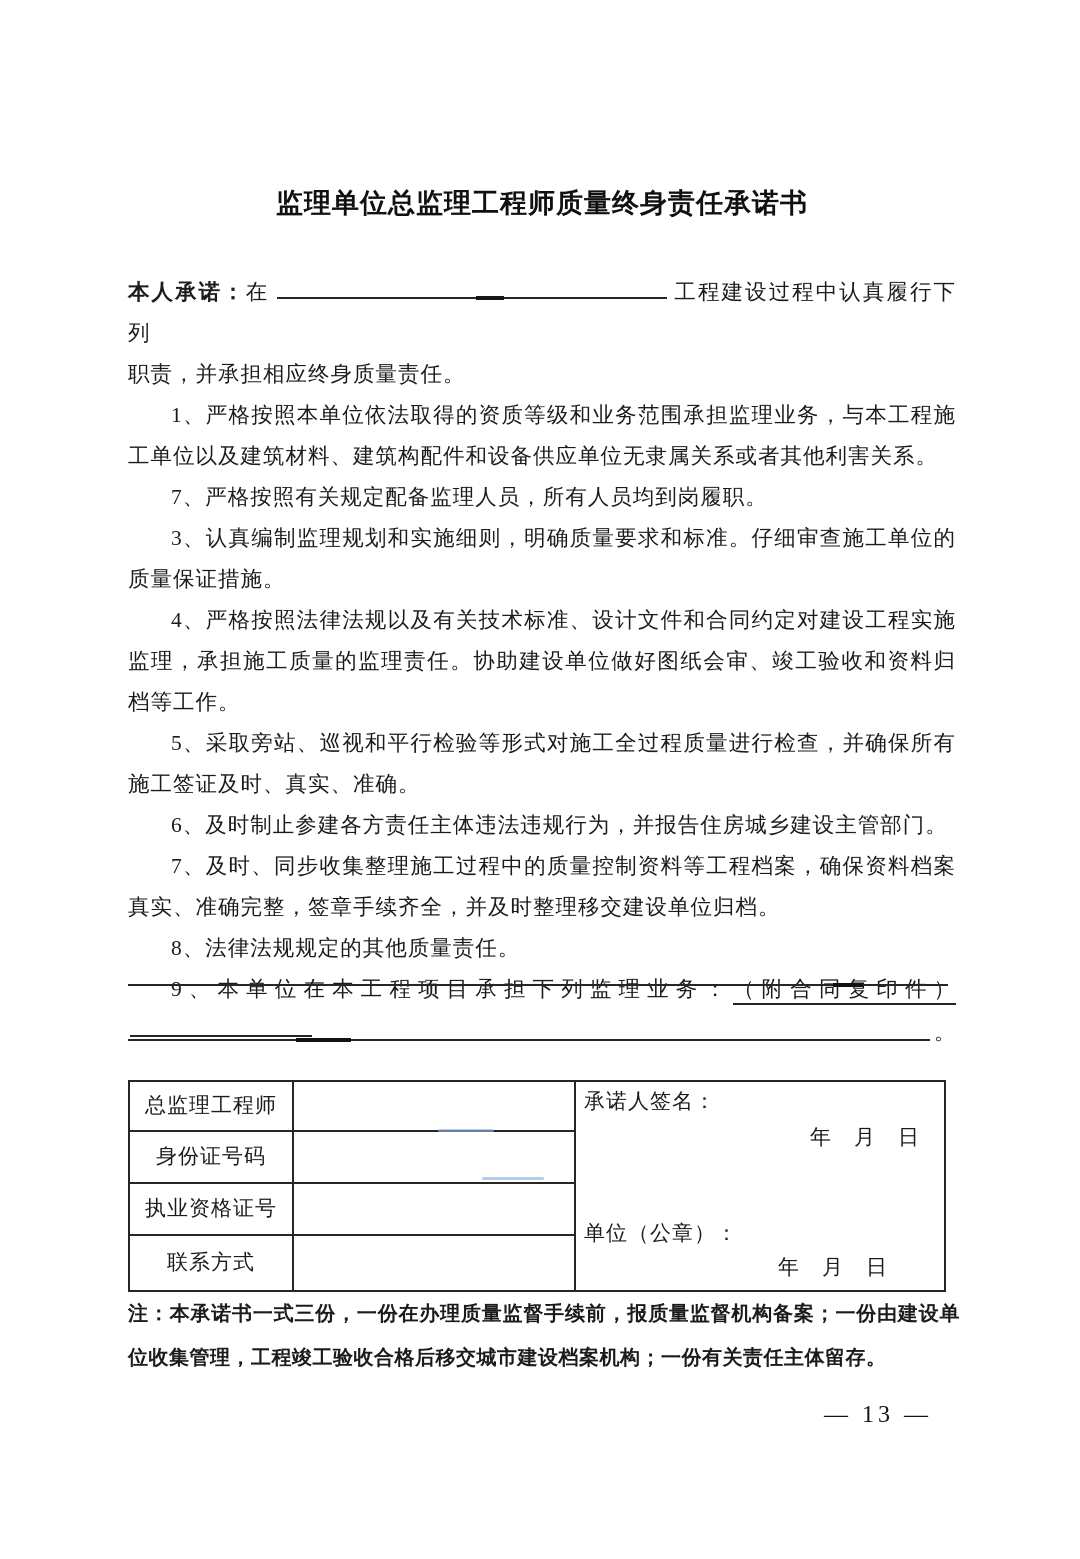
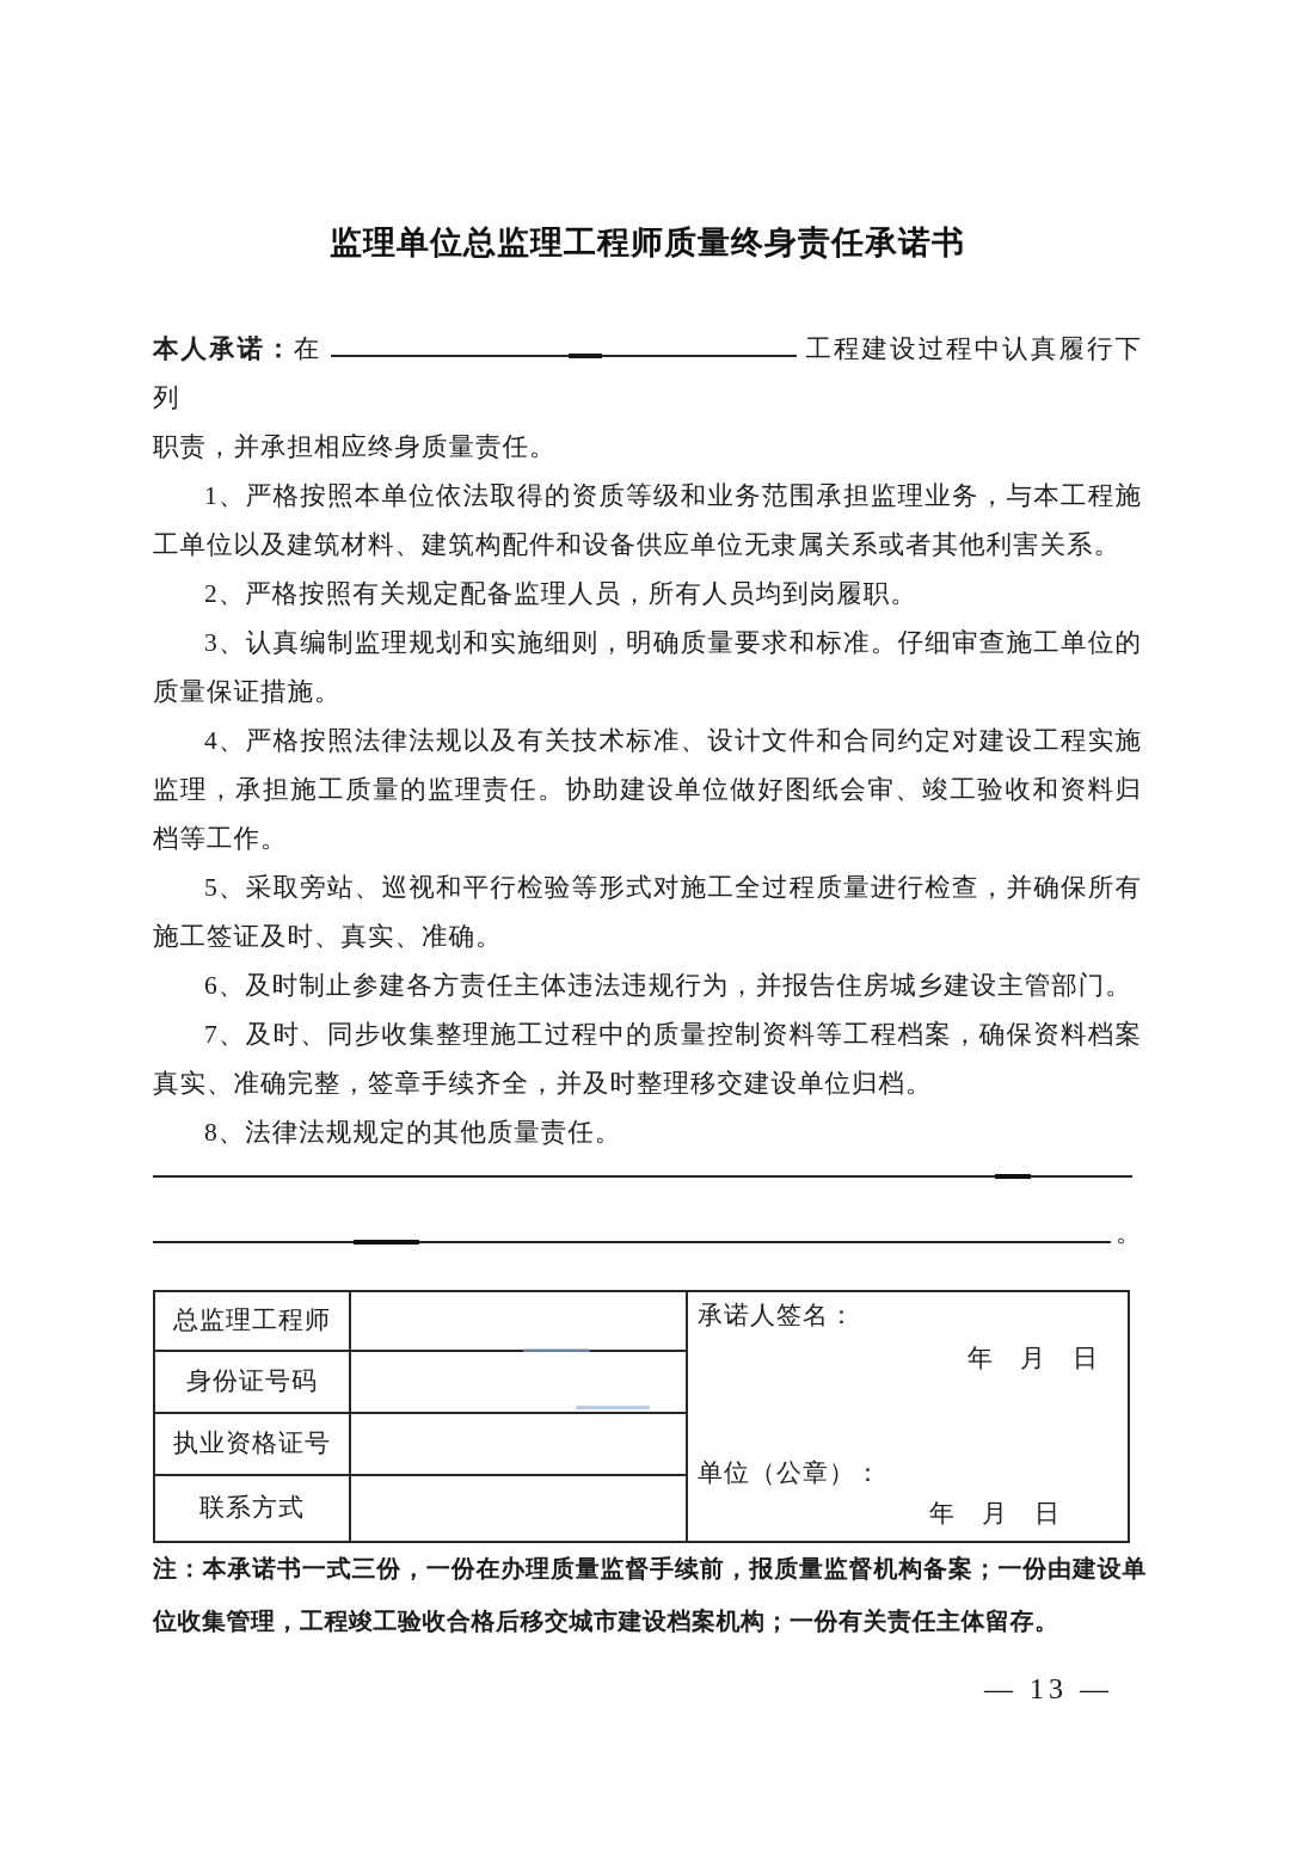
  监理单位总监理工程师质量终身责任承诺书
  本人承诺：在 工程建设过程中认真履行下列
  职责，并承担相应终身质量责任。
  1、严格按照本单位依法取得的资质等级和业务范围承担监理业务，与本工程施工单位以及建筑材料、建筑构配件和设备供应单位无隶属关系或者其他利害关系。
- 7、严格按照有关规定配备监理人员，所有人员均到岗履职。
+ 2、严格按照有关规定配备监理人员，所有人员均到岗履职。
  3、认真编制监理规划和实施细则，明确质量要求和标准。仔细审查施工单位的质量保证措施。
  4、严格按照法律法规以及有关技术标准、设计文件和合同约定对建设工程实施监理，承担施工质量的监理责任。协助建设单位做好图纸会审、竣工验收和资料归档等工作。
  5、采取旁站、巡视和平行检验等形式对施工全过程质量进行检查，并确保所有施工签证及时、真实、准确。
  6、及时制止参建各方责任主体违法违规行为，并报告住房城乡建设主管部门。
  7、及时、同步收集整理施工过程中的质量控制资料等工程档案，确保资料档案真实、准确完整，签章手续齐全，并及时整理移交建设单位归档。
  8、法律法规规定的其他质量责任。
- 9、本单位在本工程项目承担下列监理业务：（附合同复印件）
  。
  总监理工程师		承诺人签名： 年 月 日 单位（公章）： 年 月 日
  身份证号码
  执业资格证号
  联系方式
  注：本承诺书一式三份，一份在办理质量监督手续前，报质量监督机构备案；一份由建设单位收集管理，工程竣工验收合格后移交城市建设档案机构；一份有关责任主体留存。
  — 13 —
